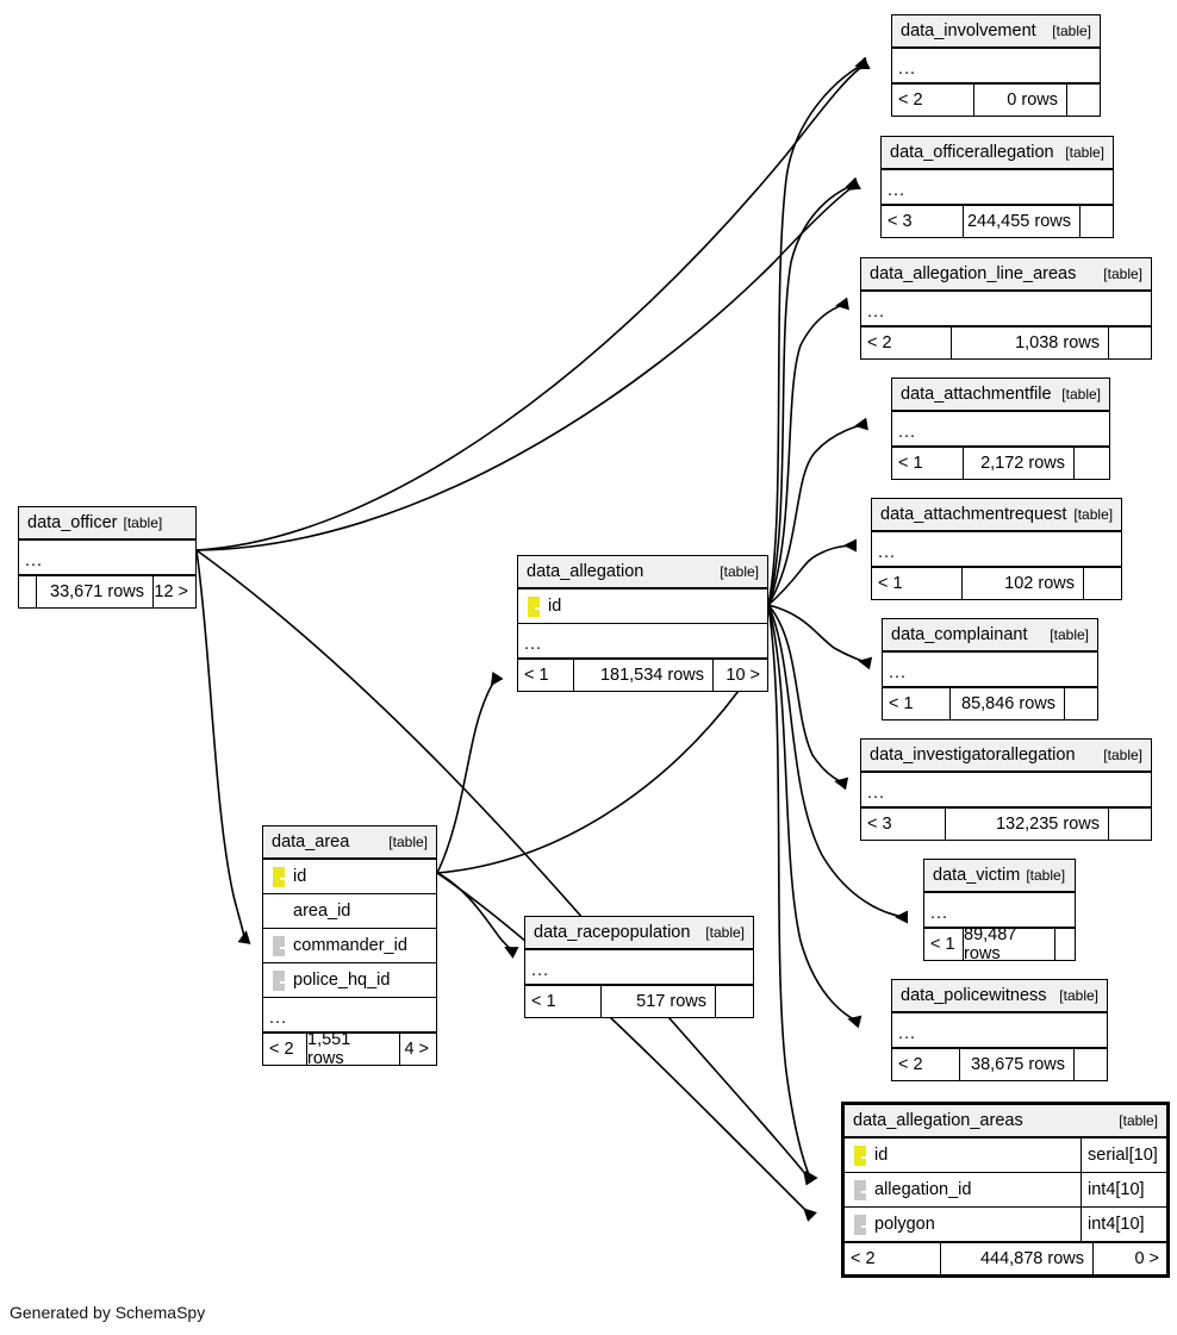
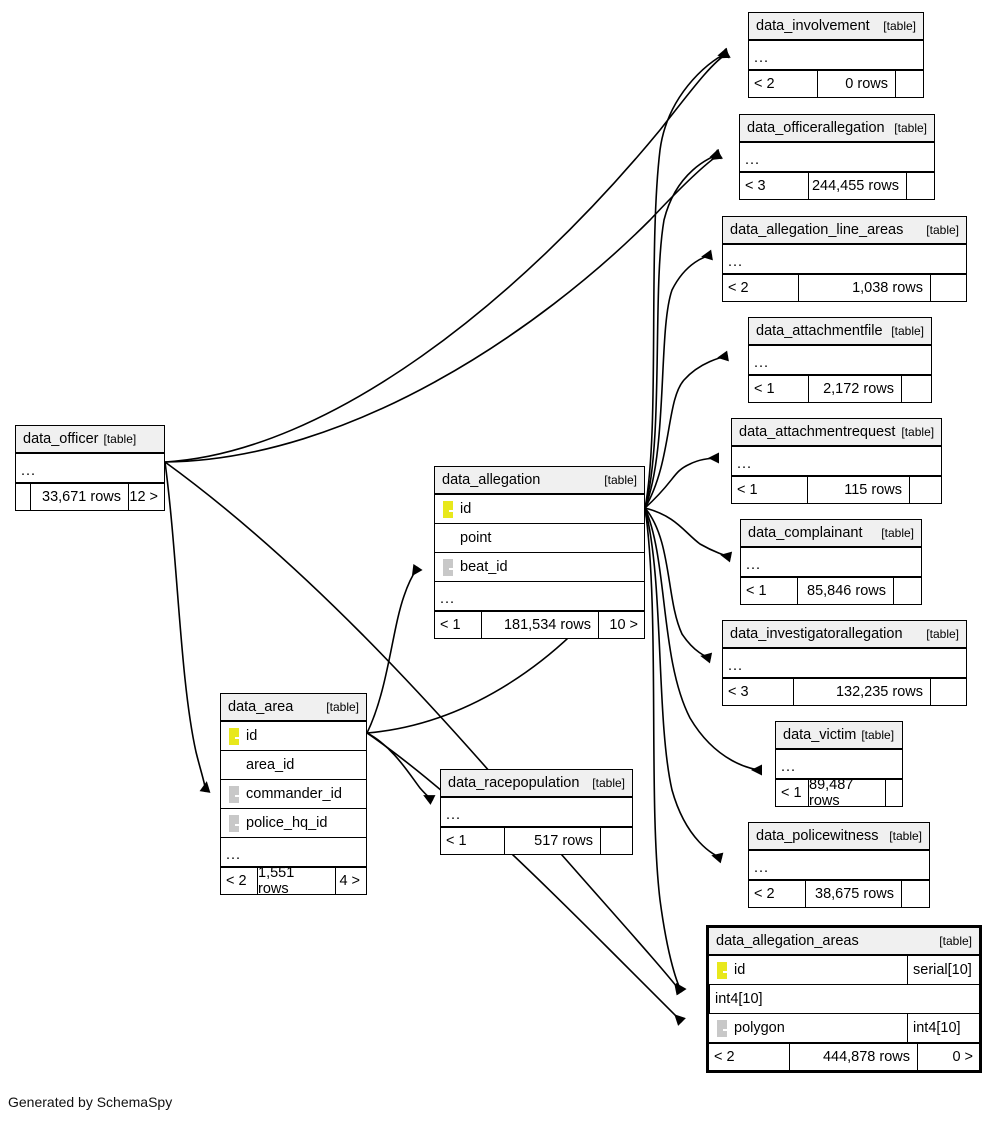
  data_involvement
  [table]
  ...
  < 2
  0 rows
  data_officerallegation
  [table]
  ...
  < 3
  244,455 rows
  data_allegation_line_areas
  [table]
  ...
  < 2
  1,038 rows
  data_attachmentfile
  [table]
  ...
  < 1
  2,172 rows
  data_attachmentrequest
  [table]
  ...
  < 1
- 102 rows
+ 115 rows
  data_complainant
  [table]
  ...
  < 1
  85,846 rows
  data_investigatorallegation
  [table]
  ...
  < 3
  132,235 rows
  data_victim
  [table]
  ...
  < 1
  89,487 rows
  data_policewitness
  [table]
  ...
  < 2
  38,675 rows
  data_allegation_areas
  [table]
  id
  serial[10]
- allegation_id
  int4[10]
  polygon
  int4[10]
  < 2
  444,878 rows
  0 >
  data_officer
  [table]
  ...
  33,671 rows
  12 >
  data_allegation
  [table]
  id
+ point
+ beat_id
  ...
  < 1
  181,534 rows
  10 >
  data_area
  [table]
  id
  area_id
  commander_id
  police_hq_id
  ...
  < 2
  1,551 rows
  4 >
  data_racepopulation
  [table]
  ...
  < 1
  517 rows
  Generated by SchemaSpy
